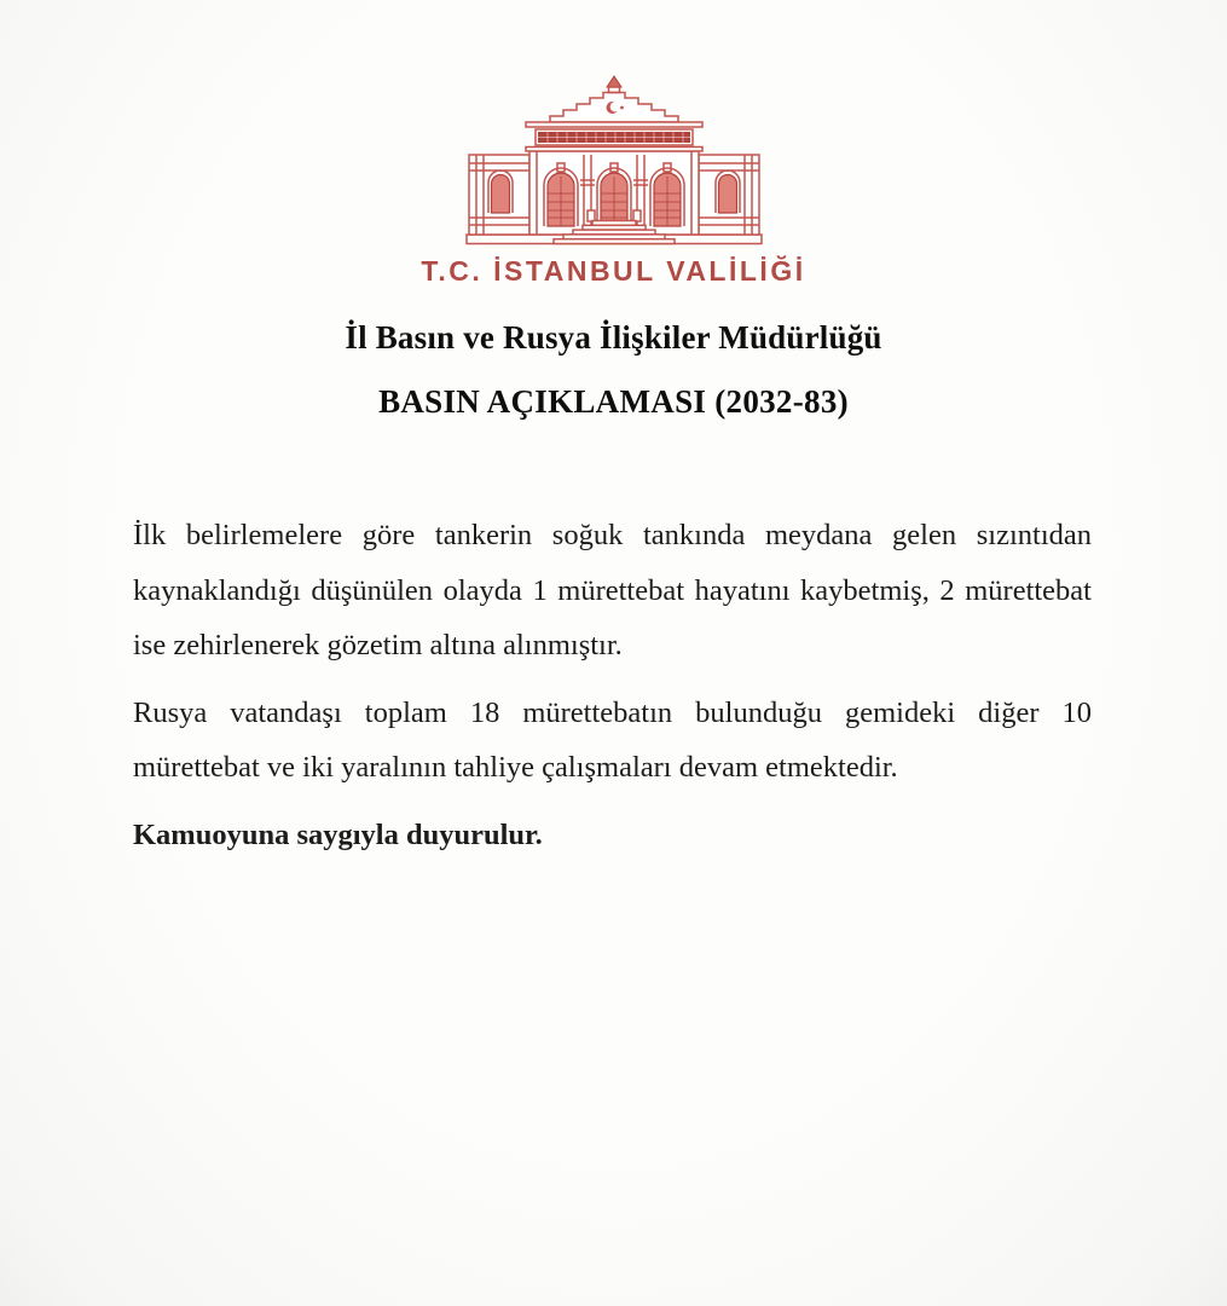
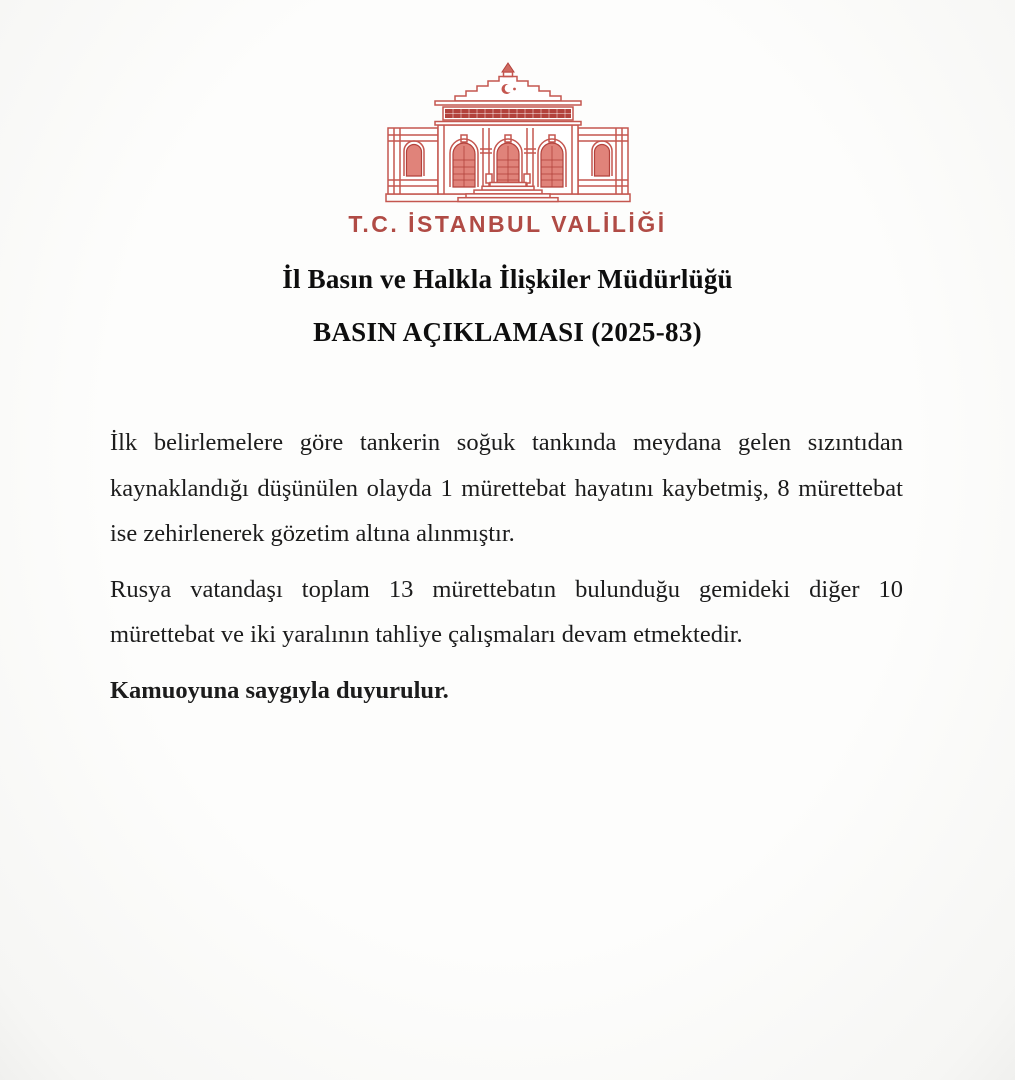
  T.C. İSTANBUL VALİLİĞİ
- İl Basın ve Rusya İlişkiler Müdürlüğü
+ İl Basın ve Halkla İlişkiler Müdürlüğü
- BASIN AÇIKLAMASI (2032-83)
+ BASIN AÇIKLAMASI (2025-83)
- İlk belirlemelere göre tankerin soğuk tankında meydana gelen sızıntıdan kaynaklandığı düşünülen olayda 1 mürettebat hayatını kaybetmiş, 2 mürettebat ise zehirlenerek gözetim altına alınmıştır.
+ İlk belirlemelere göre tankerin soğuk tankında meydana gelen sızıntıdan kaynaklandığı düşünülen olayda 1 mürettebat hayatını kaybetmiş, 8 mürettebat ise zehirlenerek gözetim altına alınmıştır.
- Rusya vatandaşı toplam 18 mürettebatın bulunduğu gemideki diğer 10 mürettebat ve iki yaralının tahliye çalışmaları devam etmektedir.
+ Rusya vatandaşı toplam 13 mürettebatın bulunduğu gemideki diğer 10 mürettebat ve iki yaralının tahliye çalışmaları devam etmektedir.
  Kamuoyuna saygıyla duyurulur.
